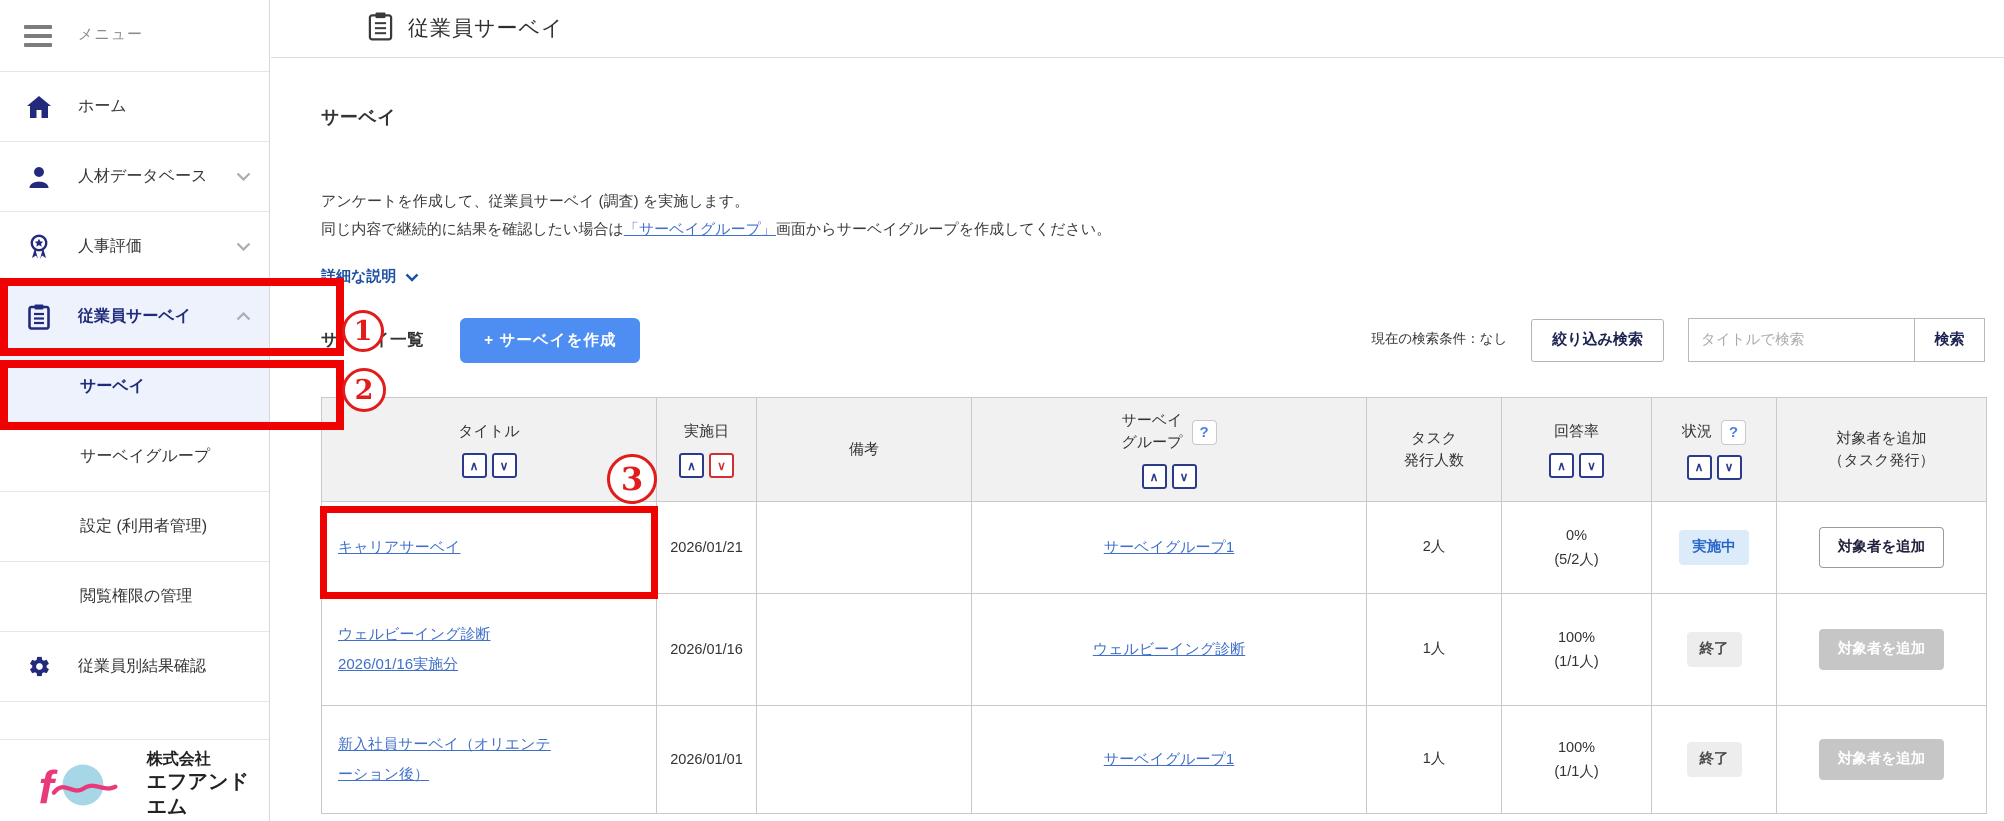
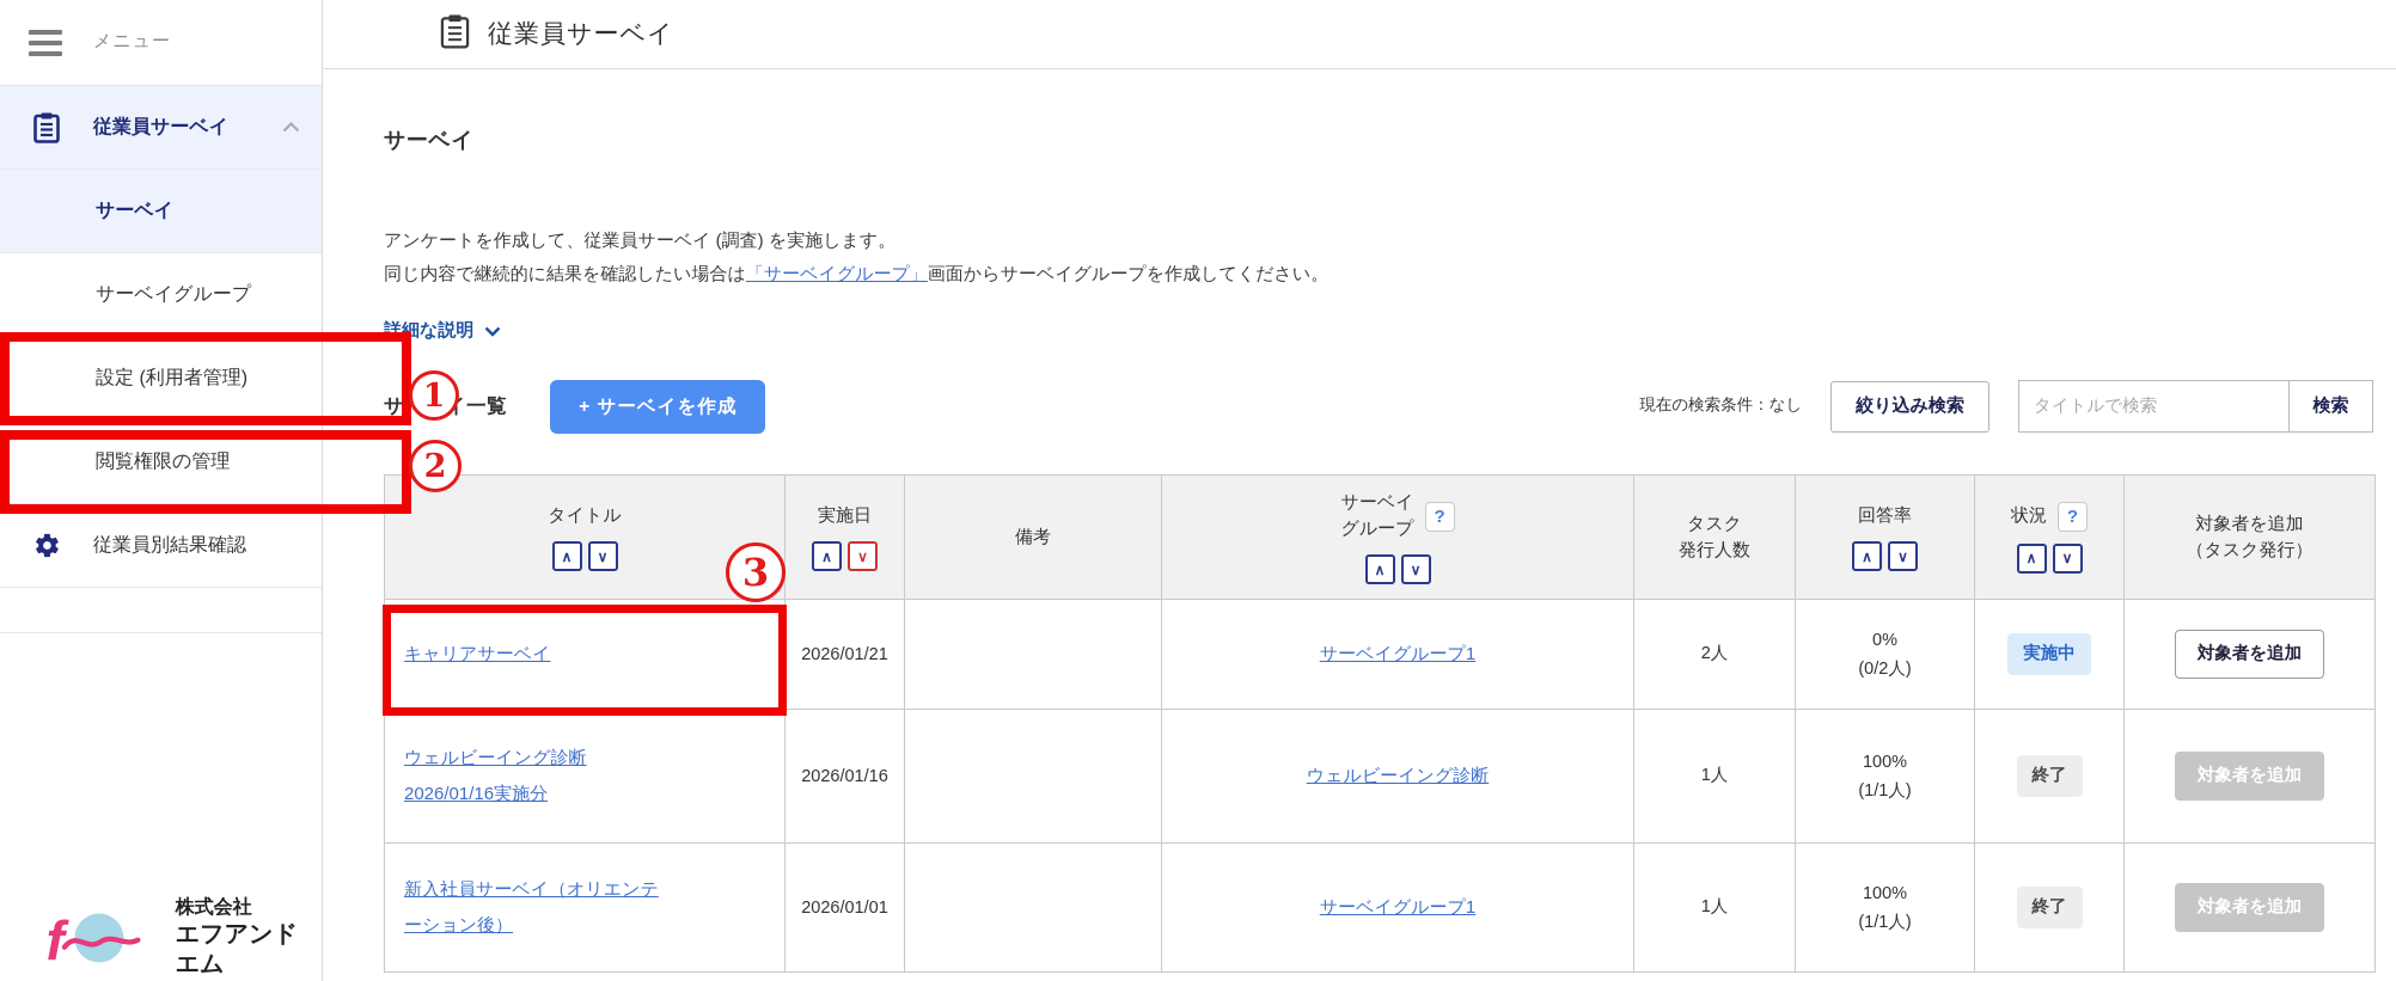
  メニュー
- ホーム
- 人材データベース
- 人事評価
  従業員サーベイ
  サーベイ
  サーベイグループ
  設定 (利用者管理)
  閲覧権限の管理
  従業員別結果確認
  f
  株式会社
  エフアンドエム
  従業員サーベイ
  サーベイ
  アンケートを作成して、従業員サーベイ (調査) を実施します。
  同じ内容で継続的に結果を確認したい場合は「サーベイグループ」画面からサーベイグループを作成してください。
  詳細な説明
  + サーベイを作成
  現在の検索条件：なし
  絞り込み検索
  タイトルで検索
  検索
  タイトル ∧ ∨	実施日 ∧ ∨	備考	サーベイ グループ ? ∧ ∨	タスク 発行人数	回答率 ∧ ∨	状況 ? ∧ ∨	対象者を追加 （タスク発行）
- キャリアサーベイ	2026/01/21		サーベイグループ1	2人	0% (5/2人)	実施中	対象者を追加
+ キャリアサーベイ	2026/01/21		サーベイグループ1	2人	0% (0/2人)	実施中	対象者を追加
  ウェルビーイング診断 2026/01/16実施分	2026/01/16		ウェルビーイング診断	1人	100% (1/1人)	終了	対象者を追加
  新入社員サーベイ（オリエンテ ーション後）	2026/01/01		サーベイグループ1	1人	100% (1/1人)	終了	対象者を追加
  1
  2
  3
